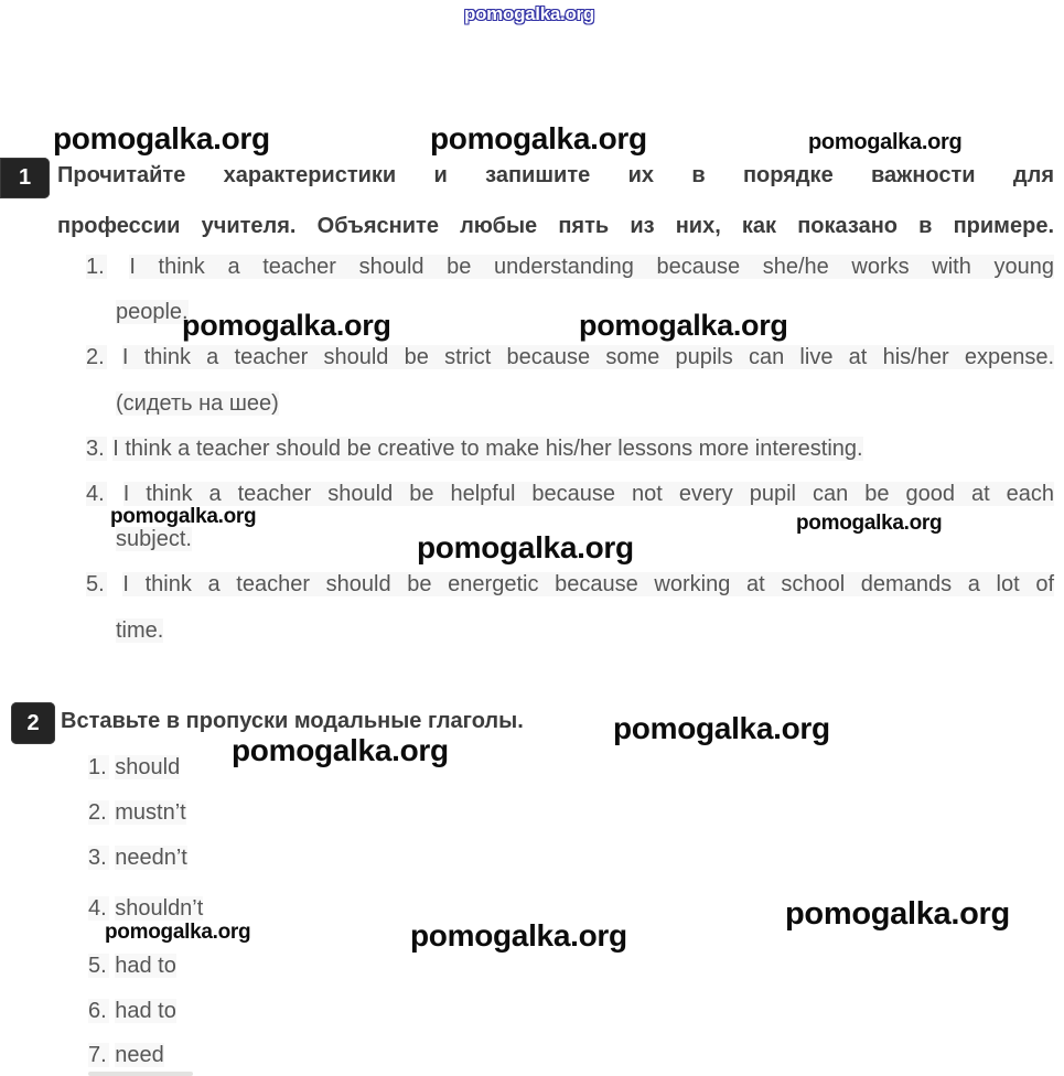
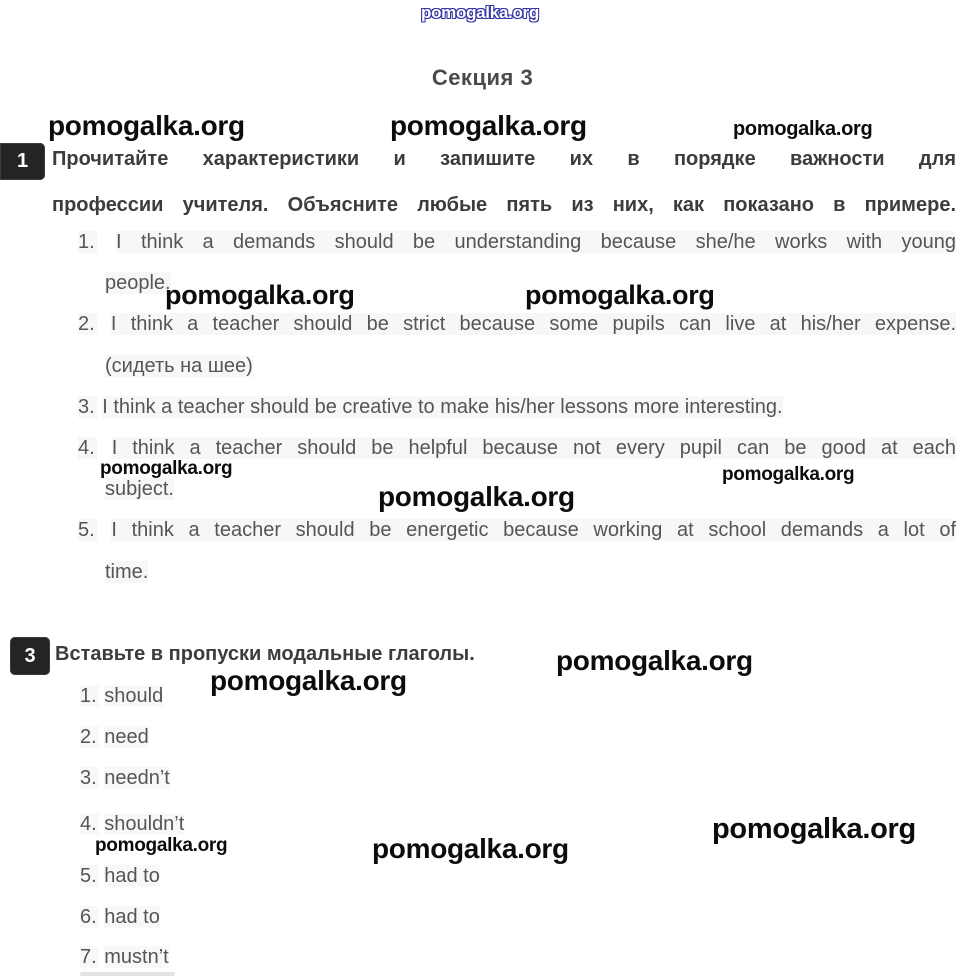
  pomogalka.org
+ Секция 3
  pomogalka.org
  pomogalka.org
  pomogalka.org
  1
  Прочитайте характеристики и запишите их в порядке важности для
  профессии учителя. Объясните любые пять из них, как показано в примере.
- 1. I think a teacher should be understanding because she/he works with young
+ 1. I think a demands should be understanding because she/he works with young
  people.
  2. I think a teacher should be strict because some pupils can live at his/her expense.
  (сидеть на шее)
  3. I think a teacher should be creative to make his/her lessons more interesting.
  4. I think a teacher should be helpful because not every pupil can be good at each
  subject.
  5. I think a teacher should be energetic because working at school demands a lot of
  time.
  pomogalka.org
  pomogalka.org
  pomogalka.org
  pomogalka.org
  pomogalka.org
- 2
+ 3
  Вставьте в пропуски модальные глаголы.
  pomogalka.org
  pomogalka.org
  1. should
- 2. mustn’t
+ 2. need
  3. needn’t
  4. shouldn’t
  5. had to
  6. had to
- 7. need
+ 7. mustn’t
  pomogalka.org
  pomogalka.org
  pomogalka.org
